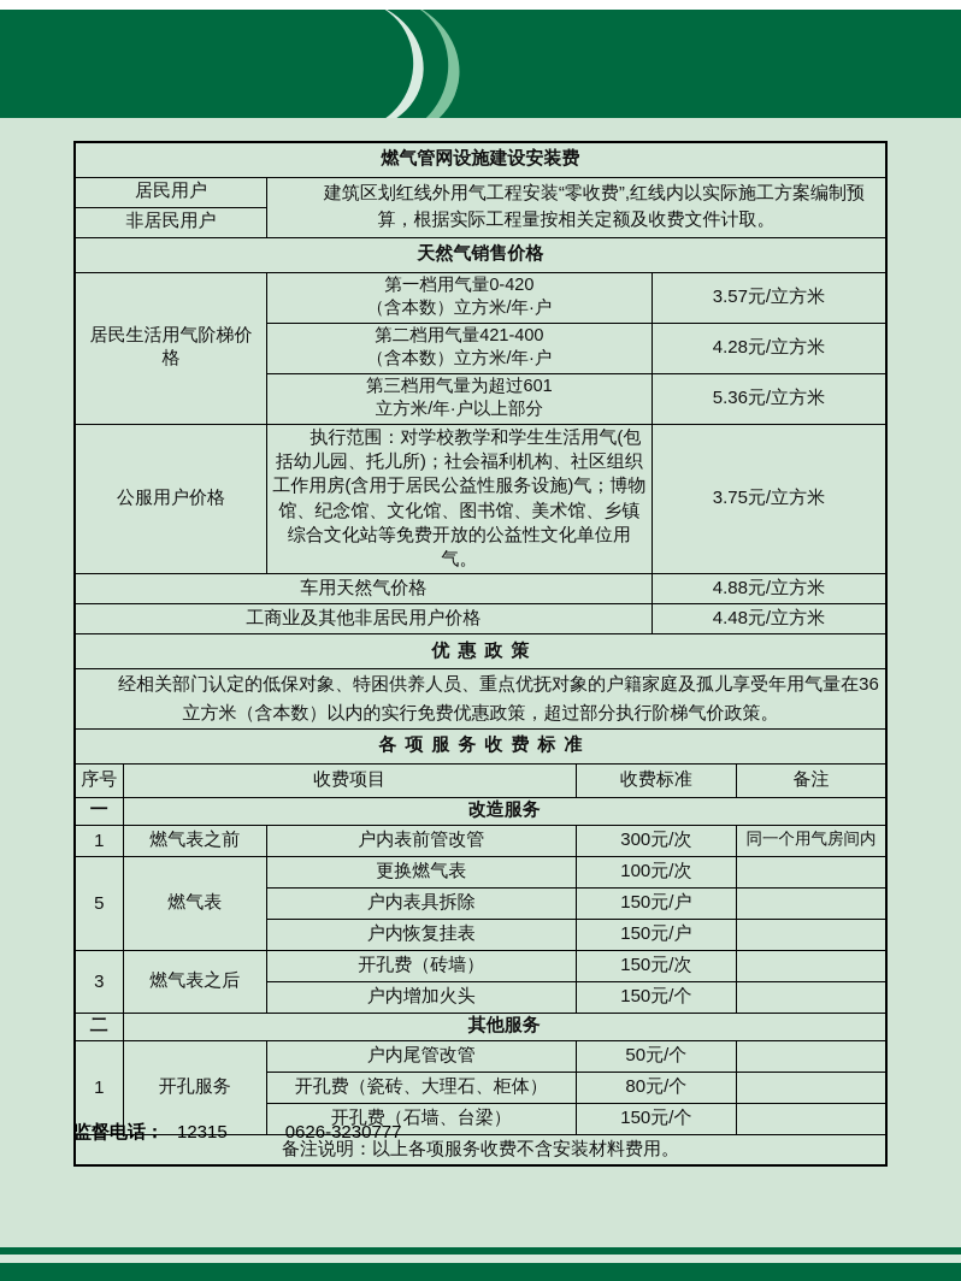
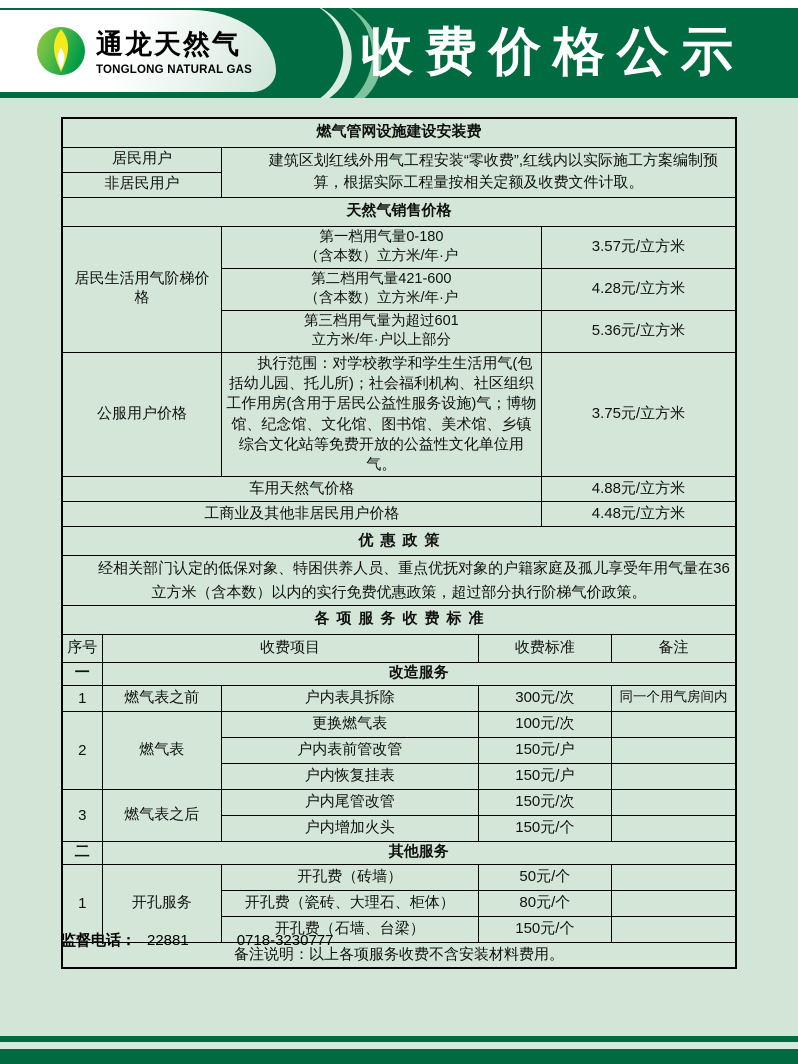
+ 通龙天然气
+ TONGLONG NATURAL GAS
+ 收费价格公示
  燃气管网设施建设安装费
  居民用户	建筑区划红线外用气工程安装“零收费”,红线内以实际施工方案编制预算，根据实际工程量按相关定额及收费文件计取。
  非居民用户
  天然气销售价格
- 居民生活用气阶梯价格	第一档用气量0-420 （含本数）立方米/年·户	3.57元/立方米
+ 居民生活用气阶梯价格	第一档用气量0-180 （含本数）立方米/年·户	3.57元/立方米
- 第二档用气量421-400 （含本数）立方米/年·户	4.28元/立方米
+ 第二档用气量421-600 （含本数）立方米/年·户	4.28元/立方米
  第三档用气量为超过601 立方米/年·户以上部分	5.36元/立方米
  公服用户价格	执行范围：对学校教学和学生生活用气(包括幼儿园、托儿所)；社会福利机构、社区组织工作用房(含用于居民公益性服务设施)气；博物馆、纪念馆、文化馆、图书馆、美术馆、乡镇综合文化站等免费开放的公益性文化单位用气。	3.75元/立方米
  车用天然气价格	4.88元/立方米
  工商业及其他非居民用户价格	4.48元/立方米
  优惠政策
  经相关部门认定的低保对象、特困供养人员、重点优抚对象的户籍家庭及孤儿享受年用气量在36立方米（含本数）以内的实行免费优惠政策，超过部分执行阶梯气价政策。
  各项服务收费标准
  序号	收费项目	收费标准	备注
  一	改造服务
- 1	燃气表之前	户内表前管改管	300元/次	同一个用气房间内
+ 1	燃气表之前	户内表具拆除	300元/次	同一个用气房间内
- 5	燃气表	更换燃气表	100元/次
+ 2	燃气表	更换燃气表	100元/次
- 户内表具拆除	150元/户
+ 户内表前管改管	150元/户
  户内恢复挂表	150元/户
- 3	燃气表之后	开孔费（砖墙）	150元/次
+ 3	燃气表之后	户内尾管改管	150元/次
  户内增加火头	150元/个
  二	其他服务
- 1	开孔服务	户内尾管改管	50元/个
+ 1	开孔服务	开孔费（砖墙）	50元/个
  开孔费（瓷砖、大理石、柜体）	80元/个
  开孔费（石墙、台梁）	150元/个
  备注说明：以上各项服务收费不含安装材料费用。
  监督电话：
- 12315
+ 22881
- 0626-3230777
+ 0718-3230777
